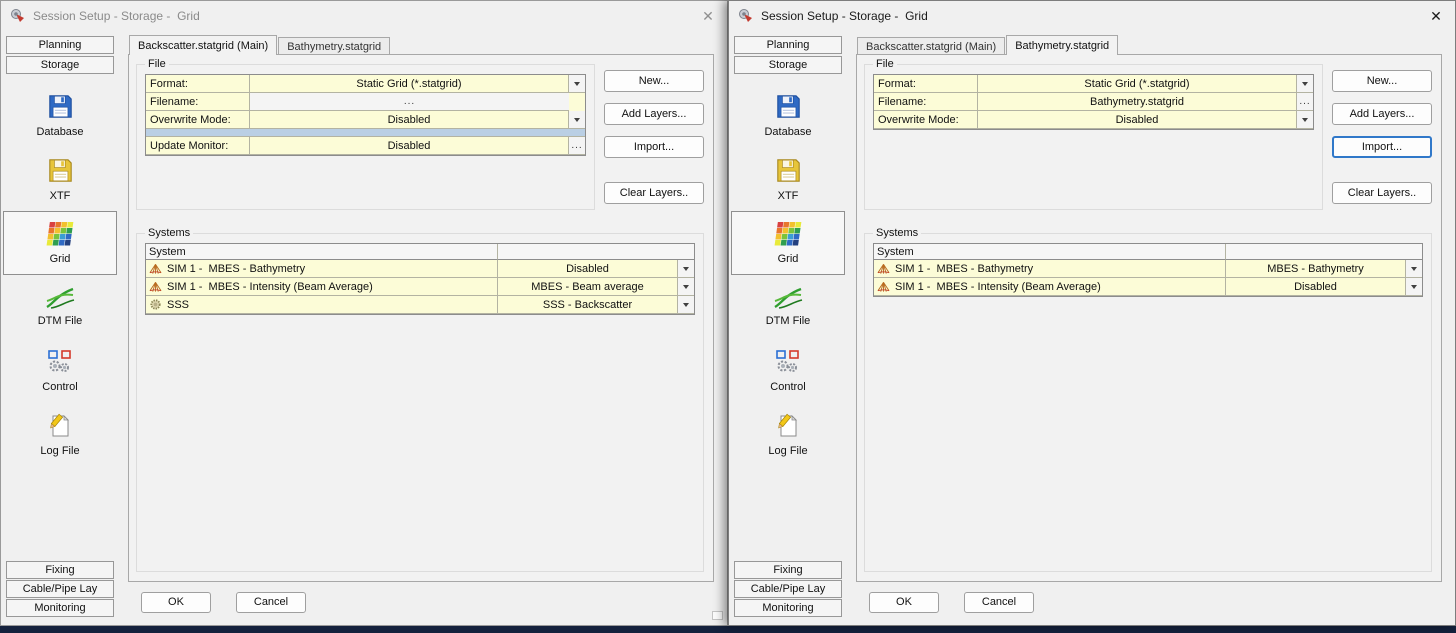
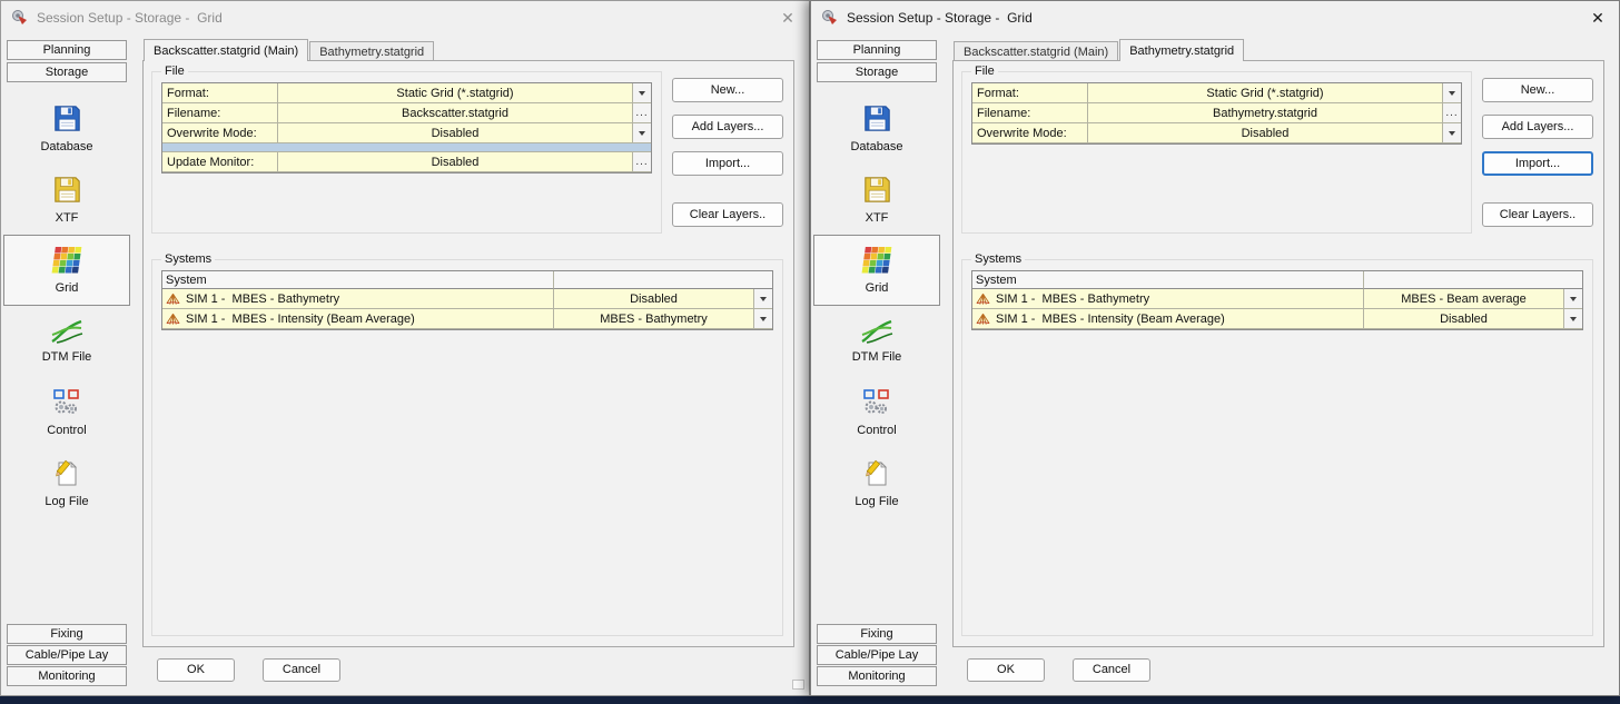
  Session Setup - Storage - Grid
  ✕
  Planning
  Storage
  Database
  XTF
  Grid
  DTM File
  Control
  Log File
  Fixing
  Cable/Pipe Lay
  Monitoring
  Backscatter.statgrid (Main)
  Bathymetry.statgrid
  File
  Format:
  Static Grid (*.statgrid)
  Filename:
+ Backscatter.statgrid
  ...
  Overwrite Mode:
  Disabled
  Update Monitor:
  Disabled
  ...
  New...
  Add Layers...
  Import...
  Clear Layers..
  Systems
  System
  SIM 1 - MBES - Bathymetry
  Disabled
  SIM 1 - MBES - Intensity (Beam Average)
- MBES - Beam average
+ MBES - Bathymetry
- SSS
- SSS - Backscatter
  OK
  Cancel
  Session Setup - Storage - Grid
  ✕
  Planning
  Storage
  Database
  XTF
  Grid
  DTM File
  Control
  Log File
  Fixing
  Cable/Pipe Lay
  Monitoring
  Backscatter.statgrid (Main)
  Bathymetry.statgrid
  File
  Format:
  Static Grid (*.statgrid)
  Filename:
  Bathymetry.statgrid
  ...
  Overwrite Mode:
  Disabled
  New...
  Add Layers...
  Import...
  Clear Layers..
  Systems
  System
  SIM 1 - MBES - Bathymetry
- MBES - Bathymetry
+ MBES - Beam average
  SIM 1 - MBES - Intensity (Beam Average)
  Disabled
  OK
  Cancel
